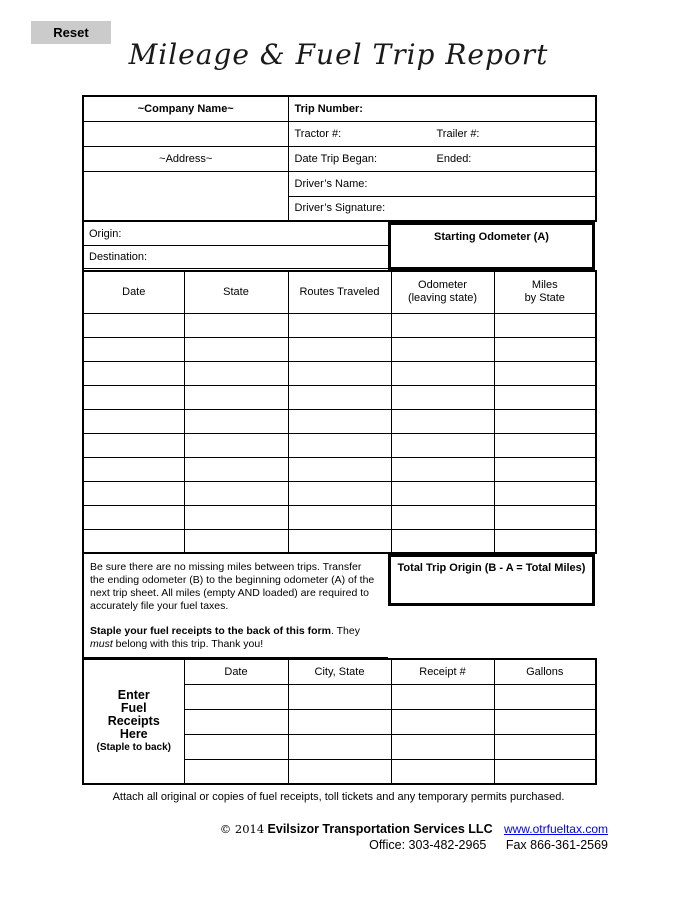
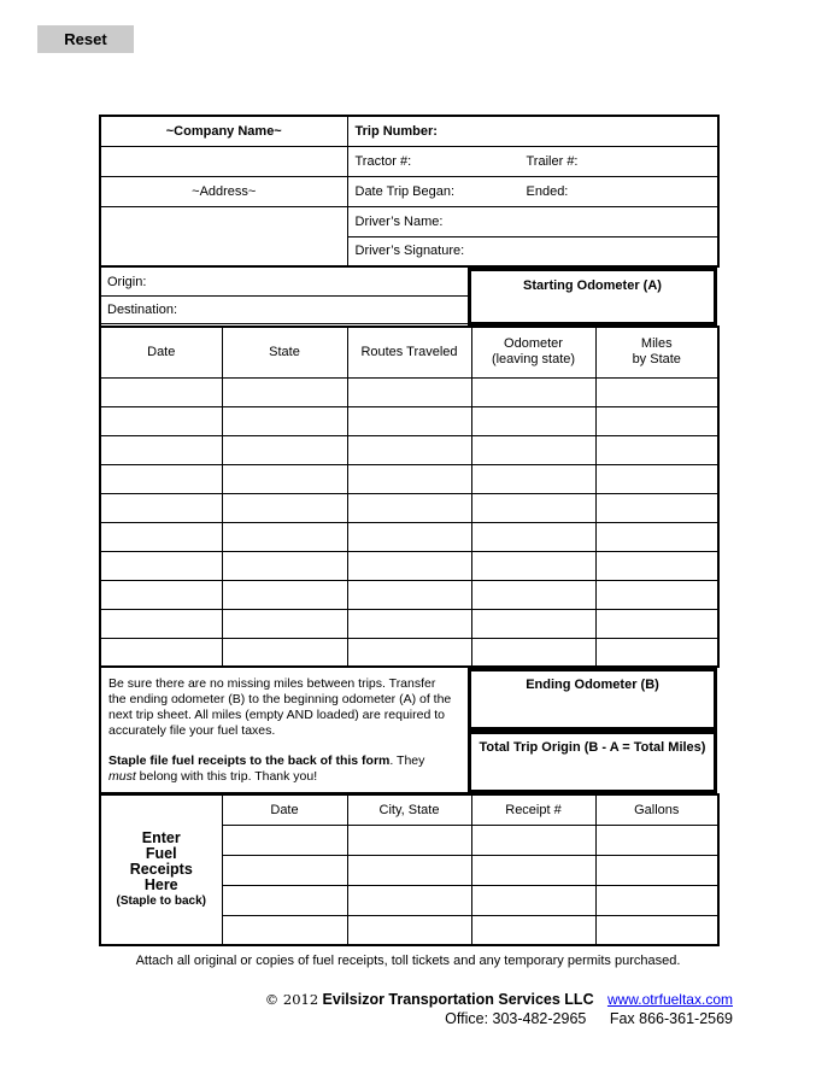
  Reset
- Mileage & Fuel Trip Report
  ~Company Name~	Trip Number:
  	Tractor #: Trailer #:
  ~Address~	Date Trip Began: Ended:
  	Driver’s Name:
  Driver’s Signature:
  Origin:
  Destination:
  Starting Odometer (A)
  Date	State	Routes Traveled	Odometer (leaving state)	Miles by State
  Be sure there are no missing miles between trips. Transfer the ending odometer (B) to the beginning odometer (A) of the next trip sheet. All miles (empty AND loaded) are required to accurately file your fuel taxes.
- Staple your fuel receipts to the back of this form. They must belong with this trip. Thank you!
+ Staple file fuel receipts to the back of this form. They must belong with this trip. Thank you!
+ Ending Odometer (B)
  Total Trip Origin (B - A = Total Miles)
  Enter Fuel Receipts Here (Staple to back)	Date	City, State	Receipt #	Gallons
  Attach all original or copies of fuel receipts, toll tickets and any temporary permits purchased.
- © 2014 Evilsizor Transportation Services LLC www.otrfueltax.com
+ © 2012 Evilsizor Transportation Services LLC www.otrfueltax.com
  Office: 303-482-2965 Fax 866-361-2569
